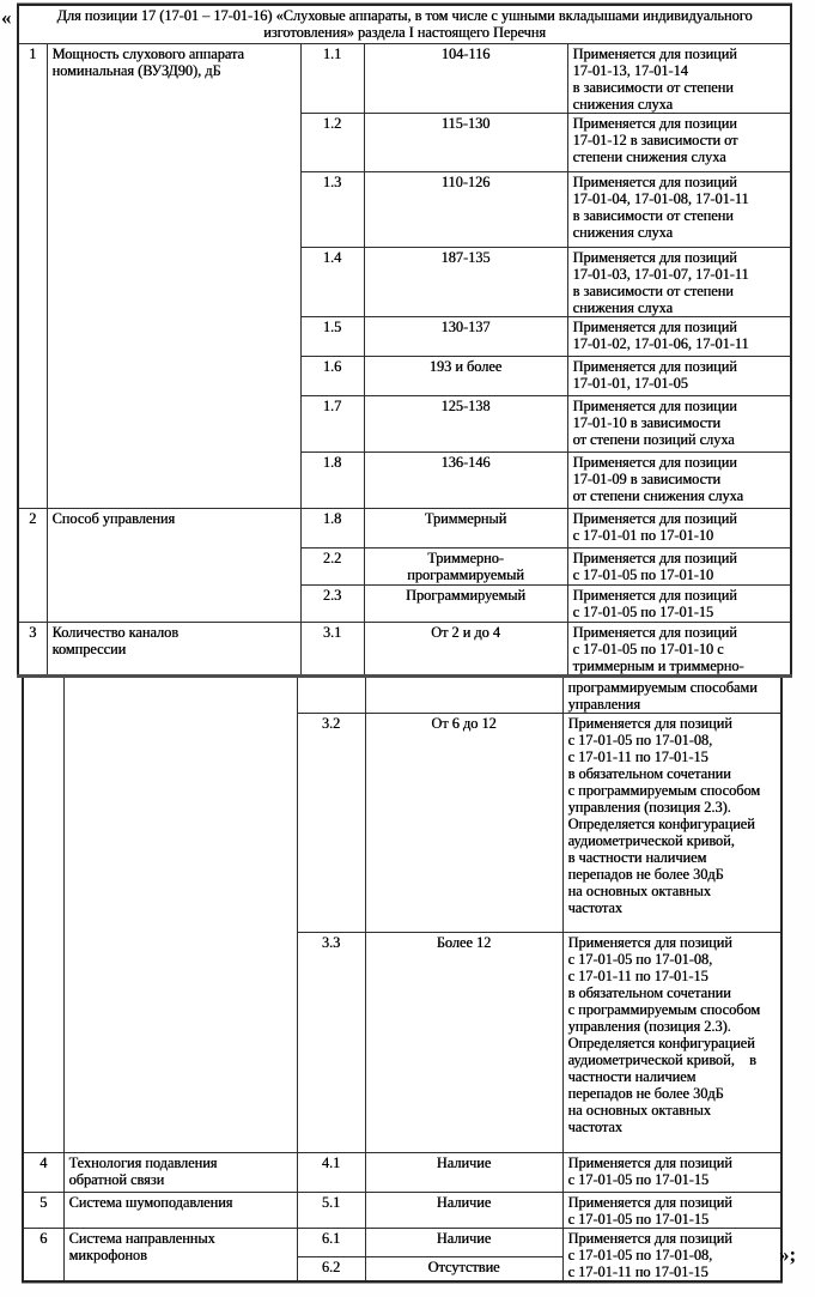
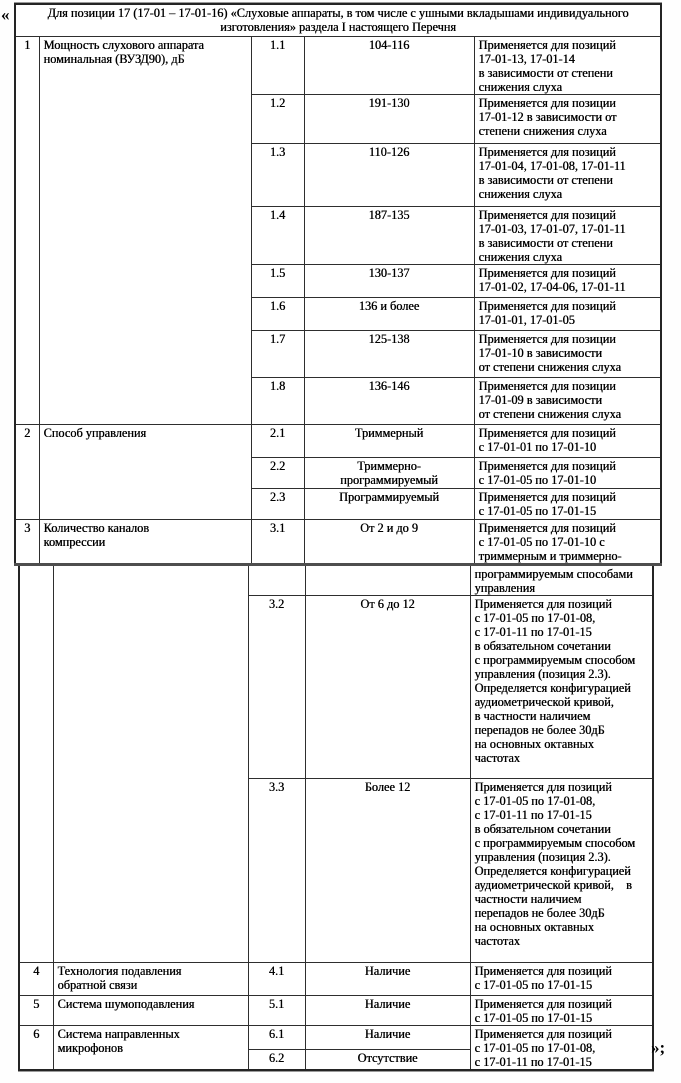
  «
  Для позиции 17 (17-01 – 17-01-16) «Слуховые аппараты, в том числе с ушными вкладышами индивидуального изготовления» раздела I настоящего Перечня
  1	Мощность слухового аппарата номинальная (ВУЗД90), дБ	1.1	104-116	Применяется для позиций 17-01-13, 17-01-14 в зависимости от степени снижения слуха
- 1.2	115-130	Применяется для позиции 17-01-12 в зависимости от степени снижения слуха
+ 1.2	191-130	Применяется для позиции 17-01-12 в зависимости от степени снижения слуха
  1.3	110-126	Применяется для позиций 17-01-04, 17-01-08, 17-01-11 в зависимости от степени снижения слуха
  1.4	187-135	Применяется для позиций 17-01-03, 17-01-07, 17-01-11 в зависимости от степени снижения слуха
- 1.5	130-137	Применяется для позиций 17-01-02, 17-01-06, 17-01-11
+ 1.5	130-137	Применяется для позиций 17-01-02, 17-04-06, 17-01-11
- 1.6	193 и более	Применяется для позиций 17-01-01, 17-01-05
+ 1.6	136 и более	Применяется для позиций 17-01-01, 17-01-05
- 1.7	125-138	Применяется для позиции 17-01-10 в зависимости от степени позиций слуха
+ 1.7	125-138	Применяется для позиции 17-01-10 в зависимости от степени снижения слуха
  1.8	136-146	Применяется для позиции 17-01-09 в зависимости от степени снижения слуха
- 2	Способ управления	1.8	Триммерный	Применяется для позиций с 17-01-01 по 17-01-10
+ 2	Способ управления	2.1	Триммерный	Применяется для позиций с 17-01-01 по 17-01-10
  2.2	Триммерно- программируемый	Применяется для позиций с 17-01-05 по 17-01-10
  2.3	Программируемый	Применяется для позиций с 17-01-05 по 17-01-15
- 3	Количество каналов компрессии	3.1	От 2 и до 4	Применяется для позиций с 17-01-05 по 17-01-10 с триммерным и триммерно-
+ 3	Количество каналов компрессии	3.1	От 2 и до 9	Применяется для позиций с 17-01-05 по 17-01-10 с триммерным и триммерно-
  				программируемым способами управления
  3.2	От 6 до 12	Применяется для позиций с 17-01-05 по 17-01-08, с 17-01-11 по 17-01-15 в обязательном сочетании с программируемым способом управления (позиция 2.3). Определяется конфигурацией аудиометрической кривой, в частности наличием перепадов не более 30дБ на основных октавных частотах
  3.3	Более 12	Применяется для позиций с 17-01-05 по 17-01-08, с 17-01-11 по 17-01-15 в обязательном сочетании с программируемым способом управления (позиция 2.3). Определяется конфигурацией аудиометрической кривой, в частности наличием перепадов не более 30дБ на основных октавных частотах
  4	Технология подавления обратной связи	4.1	Наличие	Применяется для позиций с 17-01-05 по 17-01-15
  5	Система шумоподавления	5.1	Наличие	Применяется для позиций с 17-01-05 по 17-01-15
  6	Система направленных микрофонов	6.1	Наличие	Применяется для позиций с 17-01-05 по 17-01-08, с 17-01-11 по 17-01-15
  6.2	Отсутствие
  »;
